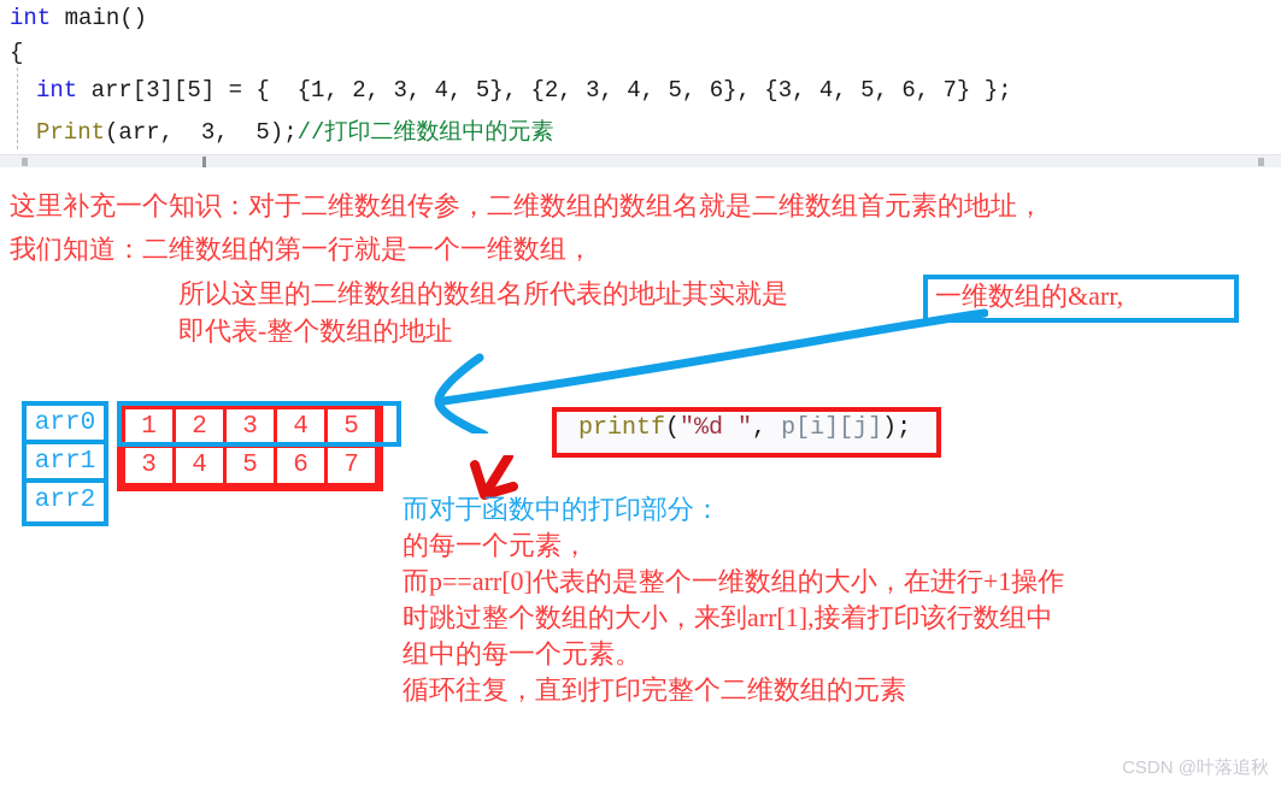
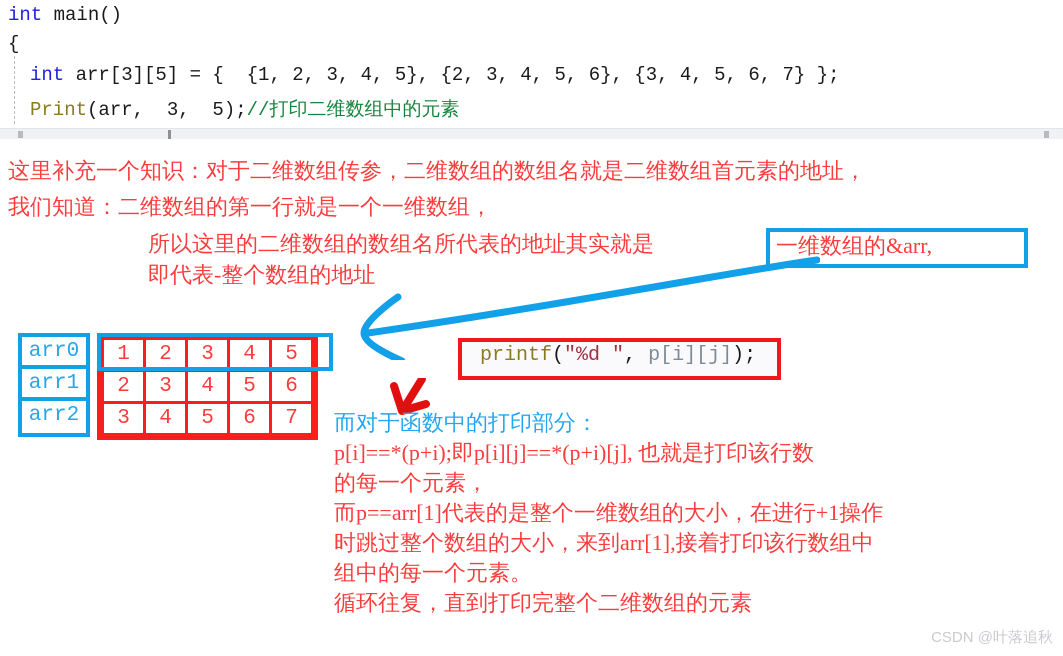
  int main()
  {
  int arr[3][5] = { {1, 2, 3, 4, 5}, {2, 3, 4, 5, 6}, {3, 4, 5, 6, 7} };
  Print(arr, 3, 5);//打印二维数组中的元素
  这里补充一个知识：对于二维数组传参，二维数组的数组名就是二维数组首元素的地址，
  我们知道：二维数组的第一行就是一个一维数组，
  所以这里的二维数组的数组名所代表的地址其实就是
  即代表-整个数组的地址
  一维数组的&arr,
  arr0
  arr1
  arr2
  1	2	3	4	5
+ 2	3	4	5	6
  3	4	5	6	7
  printf("%d ", p[i][j]);
  而对于函数中的打印部分：
+ p[i]==*(p+i);即p[i][j]==*(p+i)[j], 也就是打印该行数
  的每一个元素，
- 而p==arr[0]代表的是整个一维数组的大小，在进行+1操作
+ 而p==arr[1]代表的是整个一维数组的大小，在进行+1操作
  时跳过整个数组的大小，来到arr[1],接着打印该行数组中
  组中的每一个元素。
  循环往复，直到打印完整个二维数组的元素
  CSDN @叶落追秋
